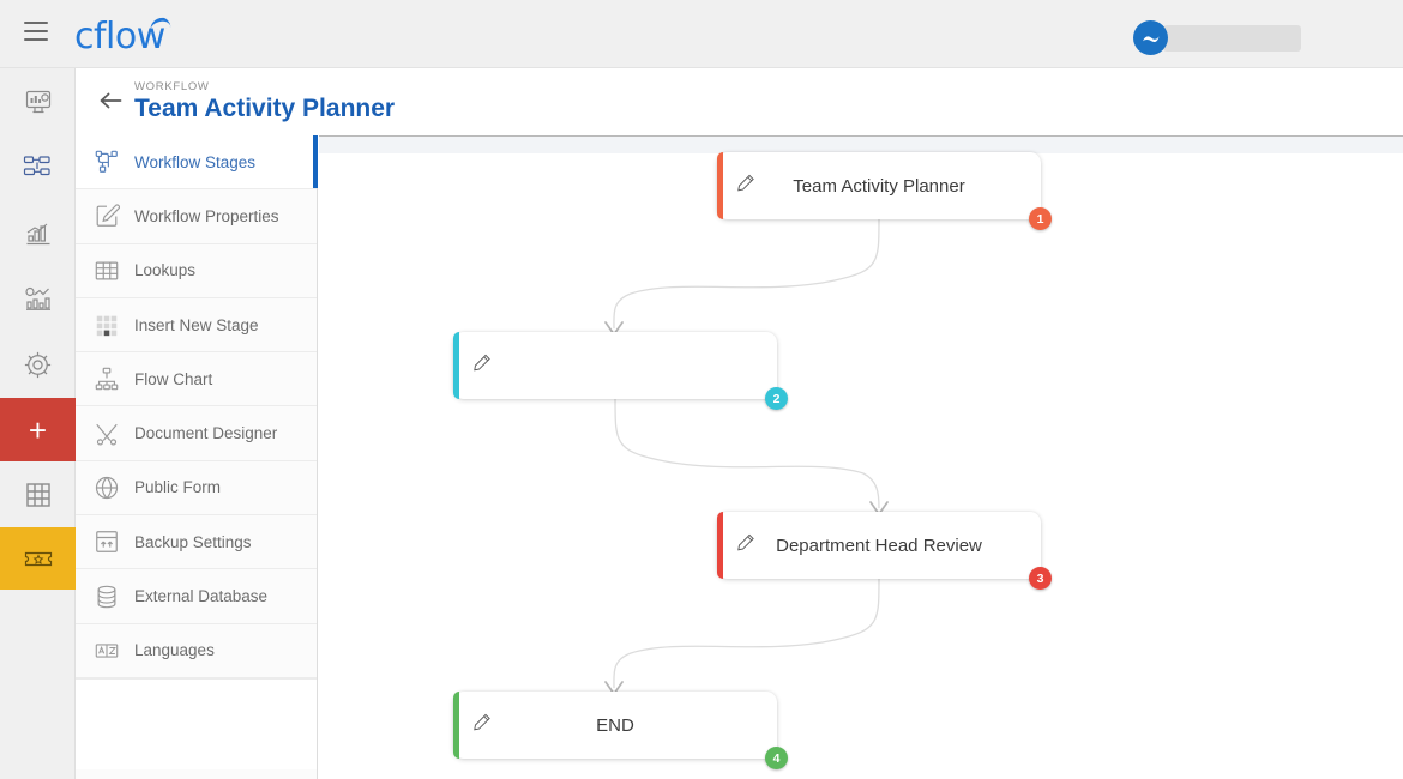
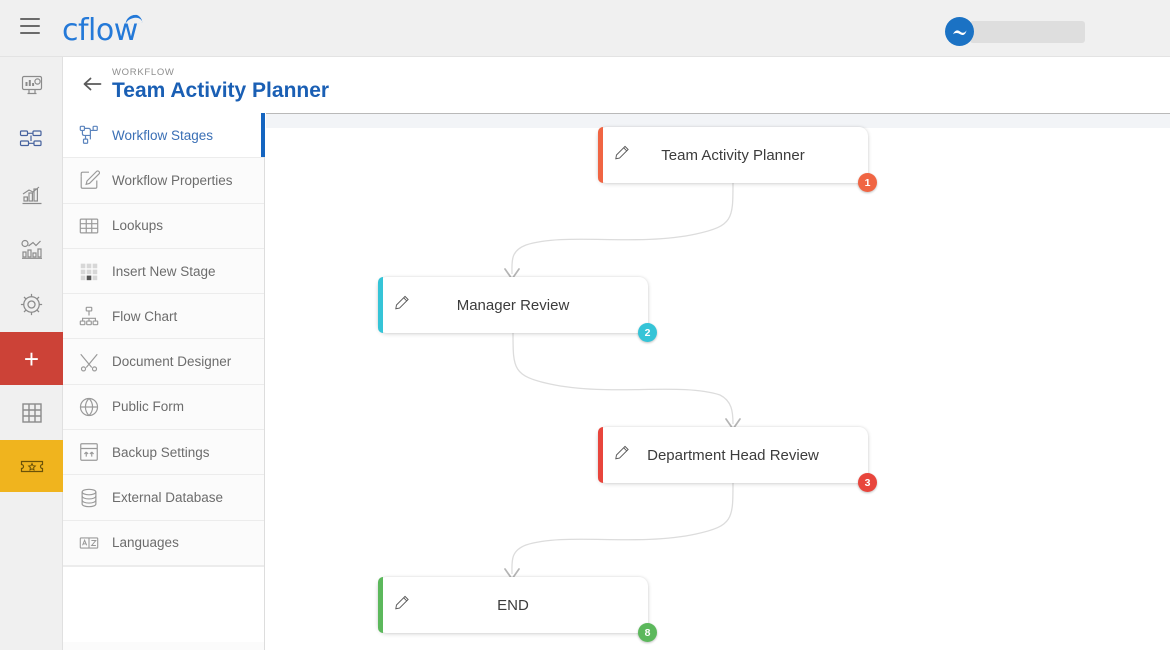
  cflow
  WORKFLOW
  Team Activity Planner
  +
  Workflow Stages
  Workflow Properties
  Lookups
  Insert New Stage
  Flow Chart
  Document Designer
  Public Form
  Backup Settings
  External Database
  Languages
  Team Activity Planner
  1
+ Manager Review
  2
  Department Head Review
  3
  END
- 4
+ 8
